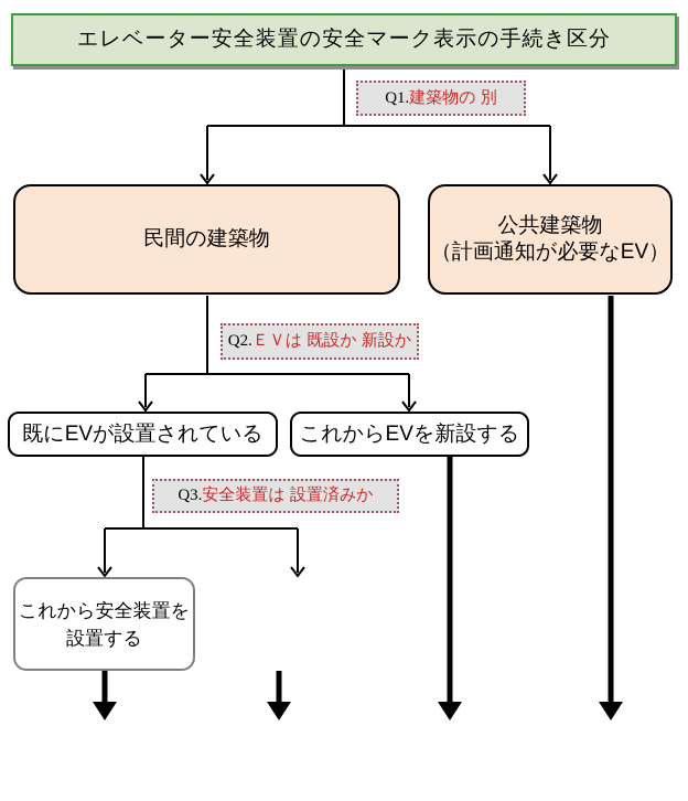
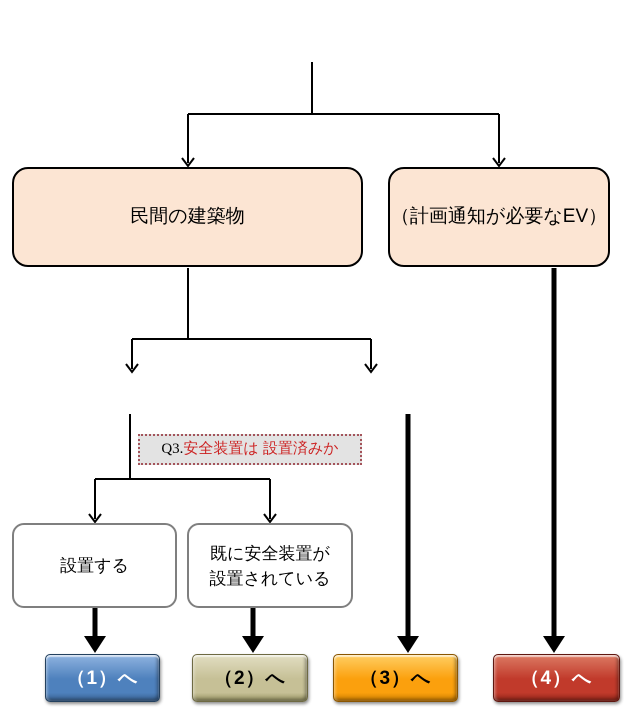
- エレベーター安全装置の安全マーク表示の手続き区分
- Q1.
- 建築物の 別
- Q2.
- ＥＶは 既設か 新設か
  Q3.
  安全装置は 設置済みか
  民間の建築物
- 公共建築物
  （計画通知が必要なEV）
- 既にEVが設置されている
- これからEVを新設する
- これから安全装置を
  設置する
+ 既に安全装置が
+ 設置されている
+ （1）へ
+ （2）へ
+ （3）へ
+ （4）へ
